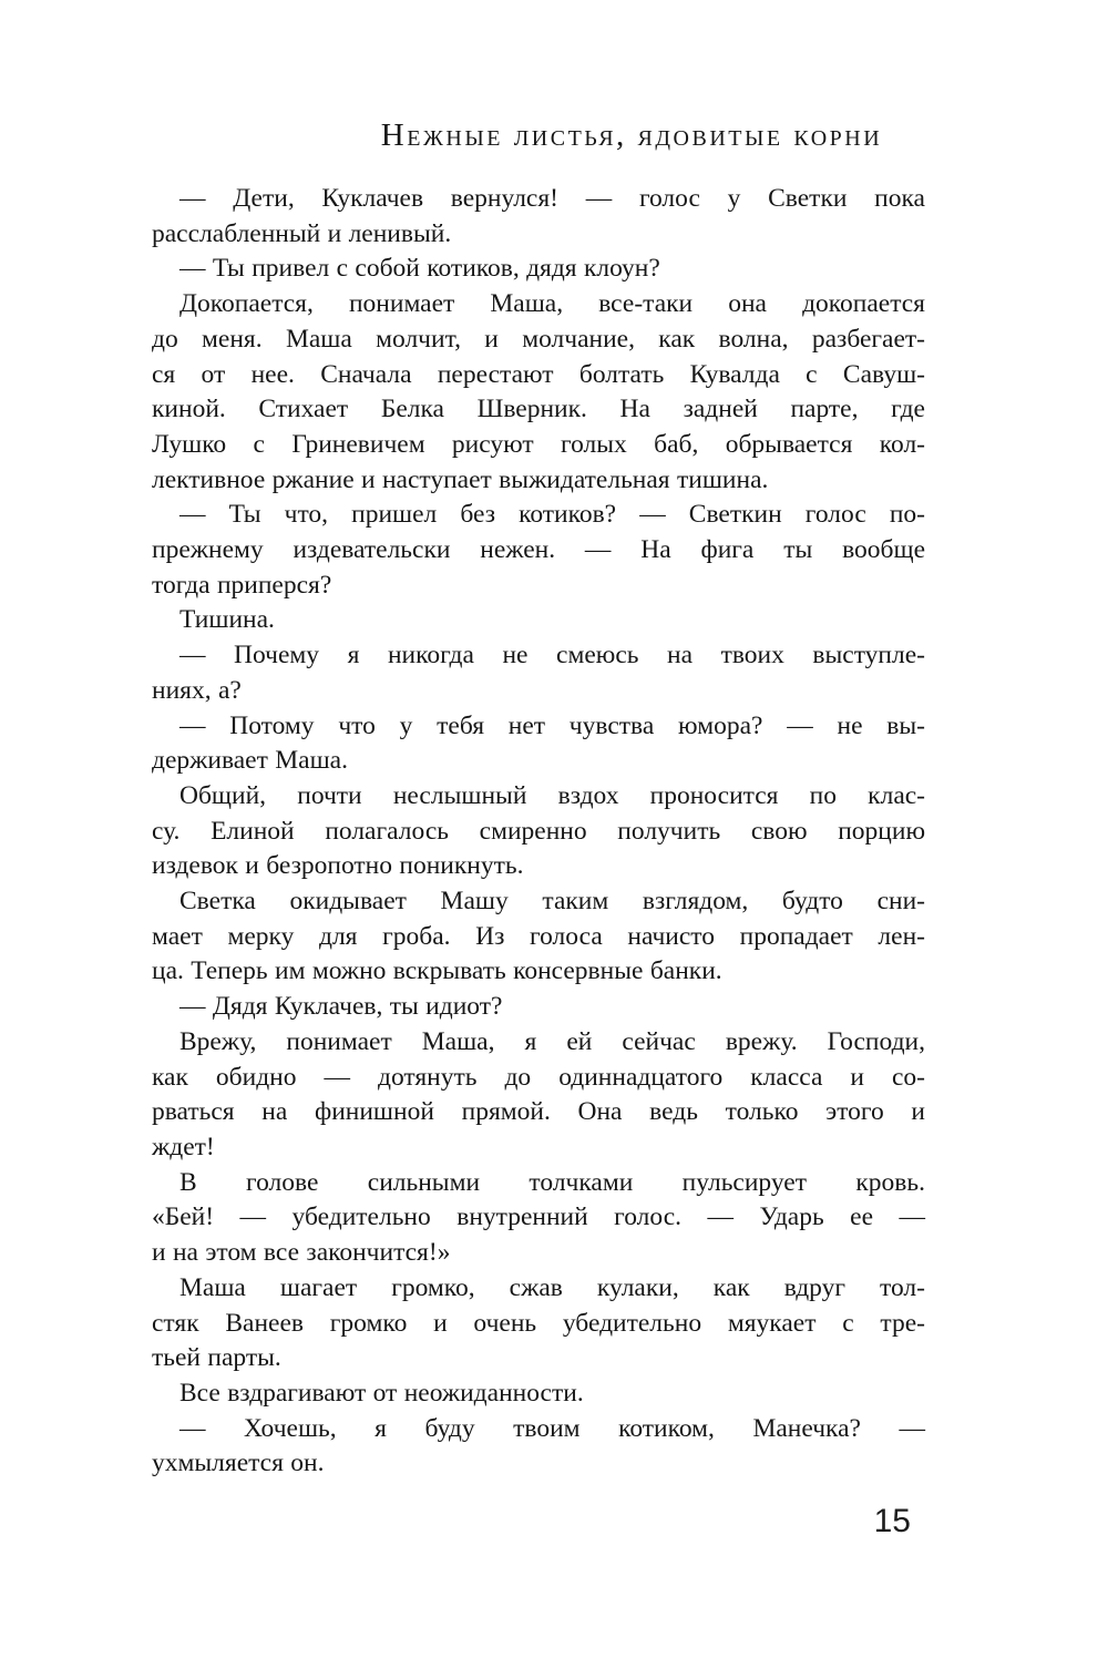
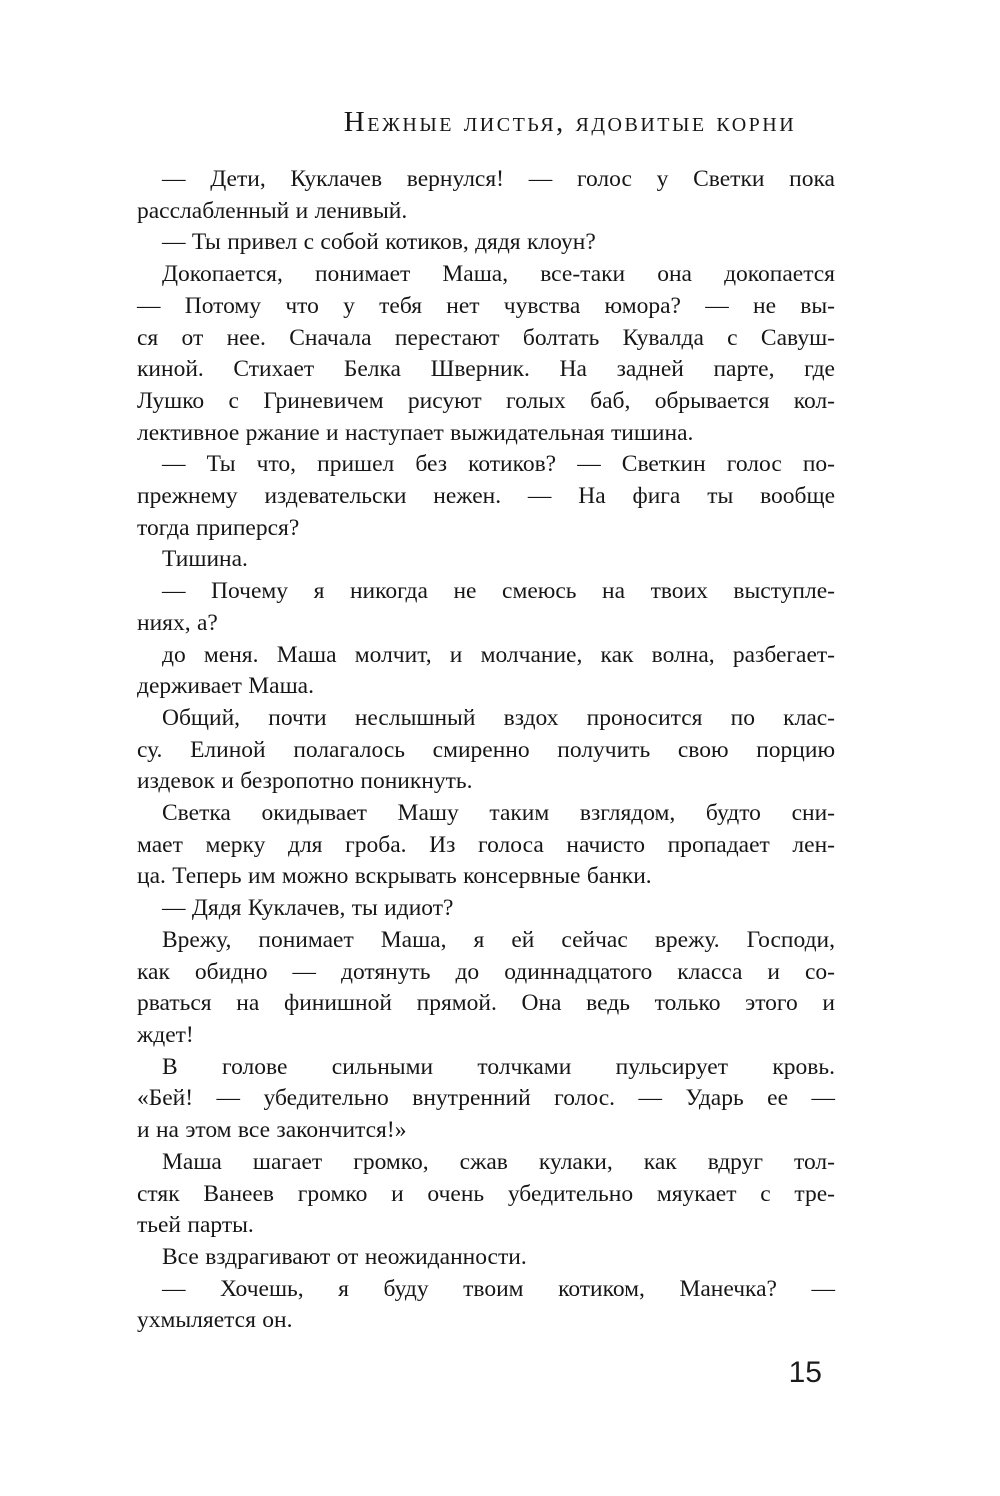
  Нежные листья, ядовитые корни
  — Дети, Куклачев вернулся! — голос у Светки пока
  расслабленный и ленивый.
  — Ты привел с собой котиков, дядя клоун?
  Докопается, понимает Маша, все-таки она докопается
- до меня. Маша молчит, и молчание, как волна, разбегает-
+ — Потому что у тебя нет чувства юмора? — не вы-
  ся от нее. Сначала перестают болтать Кувалда с Савуш-
  киной. Стихает Белка Шверник. На задней парте, где
  Лушко с Гриневичем рисуют голых баб, обрывается кол-
  лективное ржание и наступает выжидательная тишина.
  — Ты что, пришел без котиков? — Светкин голос по-
  прежнему издевательски нежен. — На фига ты вообще
  тогда приперся?
  Тишина.
  — Почему я никогда не смеюсь на твоих выступле-
  ниях, а?
- — Потому что у тебя нет чувства юмора? — не вы-
+ до меня. Маша молчит, и молчание, как волна, разбегает-
  держивает Маша.
  Общий, почти неслышный вздох проносится по клас-
  су. Елиной полагалось смиренно получить свою порцию
  издевок и безропотно поникнуть.
  Светка окидывает Машу таким взглядом, будто сни-
  мает мерку для гроба. Из голоса начисто пропадает лен-
  ца. Теперь им можно вскрывать консервные банки.
  — Дядя Куклачев, ты идиот?
  Врежу, понимает Маша, я ей сейчас врежу. Господи,
  как обидно — дотянуть до одиннадцатого класса и со-
  рваться на финишной прямой. Она ведь только этого и
  ждет!
  В голове сильными толчками пульсирует кровь.
  «Бей! — убедительно внутренний голос. — Ударь ее —
  и на этом все закончится!»
  Маша шагает громко, сжав кулаки, как вдруг тол-
  стяк Ванеев громко и очень убедительно мяукает с тре-
  тьей парты.
  Все вздрагивают от неожиданности.
  — Хочешь, я буду твоим котиком, Манечка? —
  ухмыляется он.
  15
